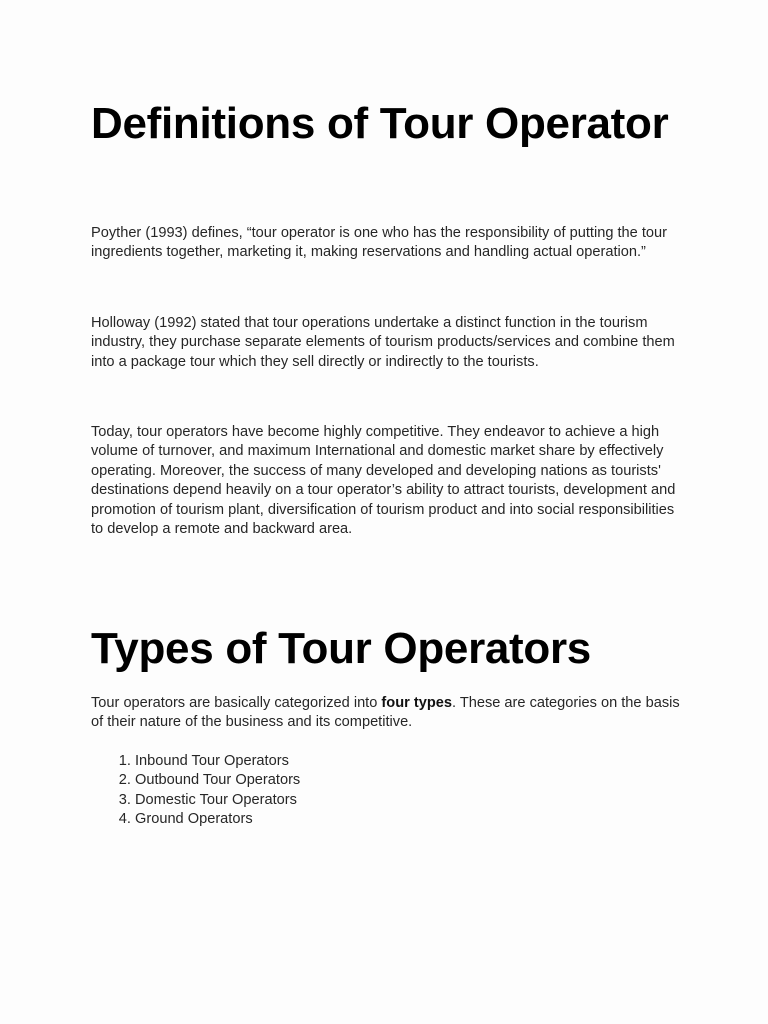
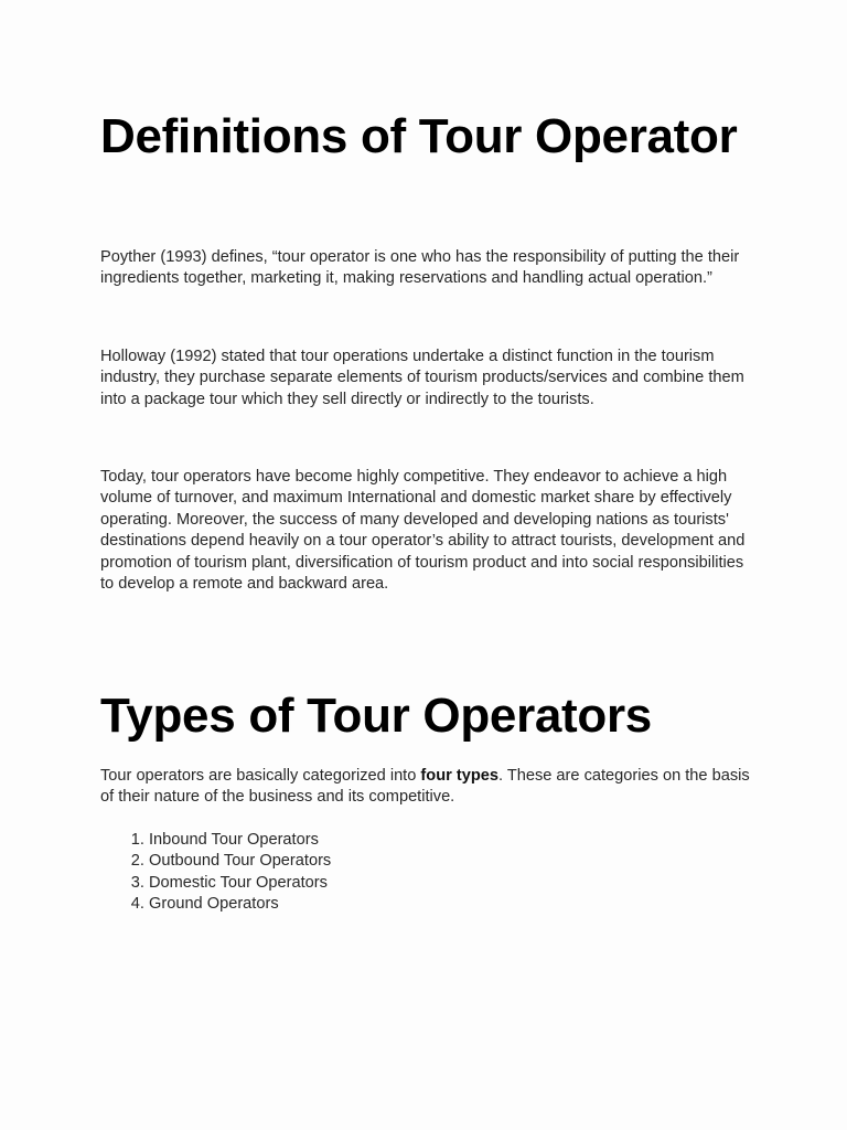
  Definitions of Tour Operator
- Poyther (1993) defines, “tour operator is one who has the responsibility of putting the tour ingredients together, marketing it, making reservations and handling actual operation.”
+ Poyther (1993) defines, “tour operator is one who has the responsibility of putting the their ingredients together, marketing it, making reservations and handling actual operation.”
  Holloway (1992) stated that tour operations undertake a distinct function in the tourism industry, they purchase separate elements of tourism products/services and combine them into a package tour which they sell directly or indirectly to the tourists.
  Today, tour operators have become highly competitive. They endeavor to achieve a high volume of turnover, and maximum International and domestic market share by effectively operating. Moreover, the success of many developed and developing nations as tourists' destinations depend heavily on a tour operator’s ability to attract tourists, development and promotion of tourism plant, diversification of tourism product and into social responsibilities to develop a remote and backward area.
  Types of Tour Operators
  Tour operators are basically categorized into four types. These are categories on the basis of their nature of the business and its competitive.
  Inbound Tour Operators
  Outbound Tour Operators
  Domestic Tour Operators
  Ground Operators
